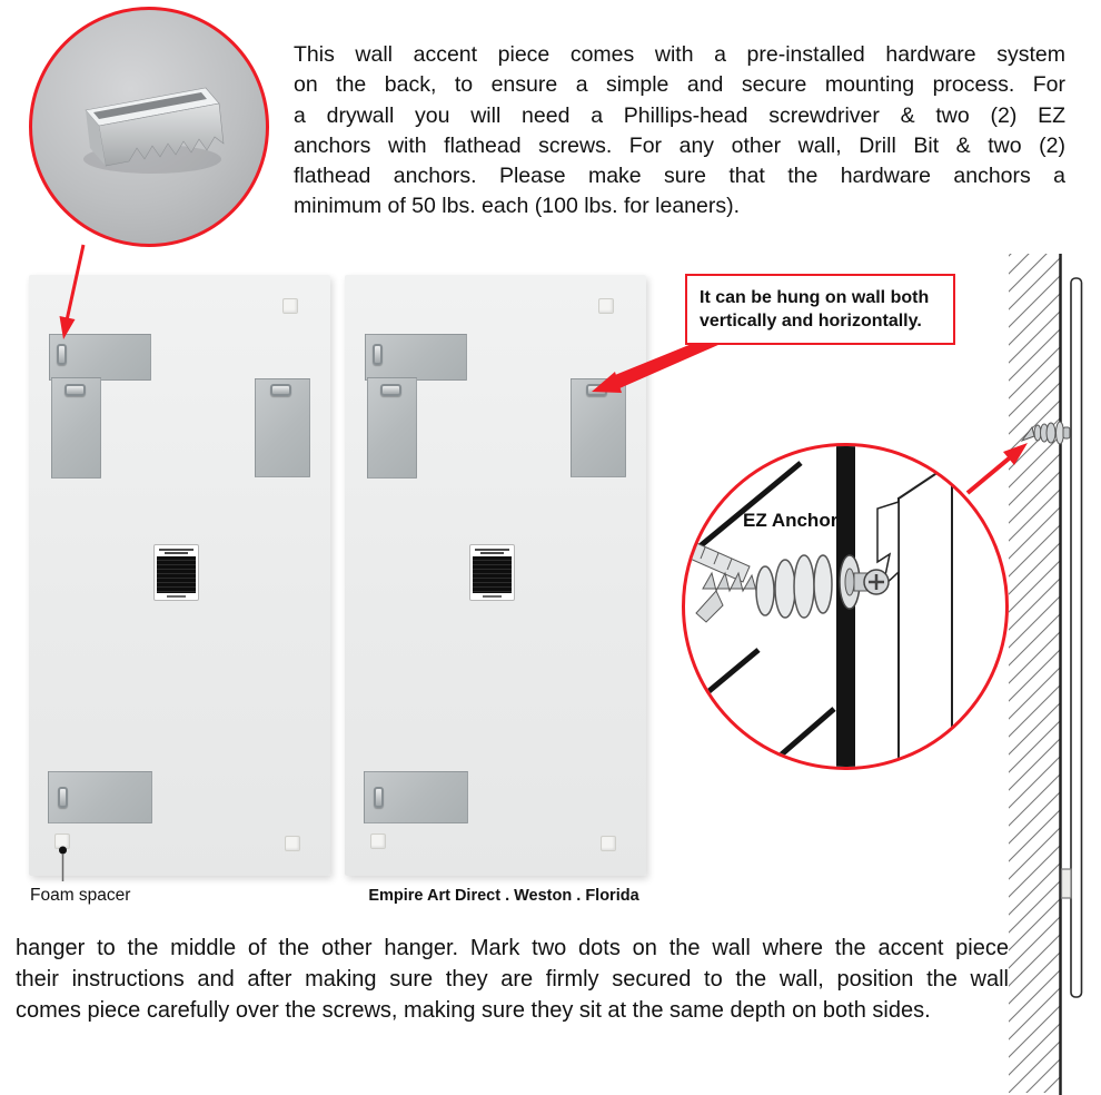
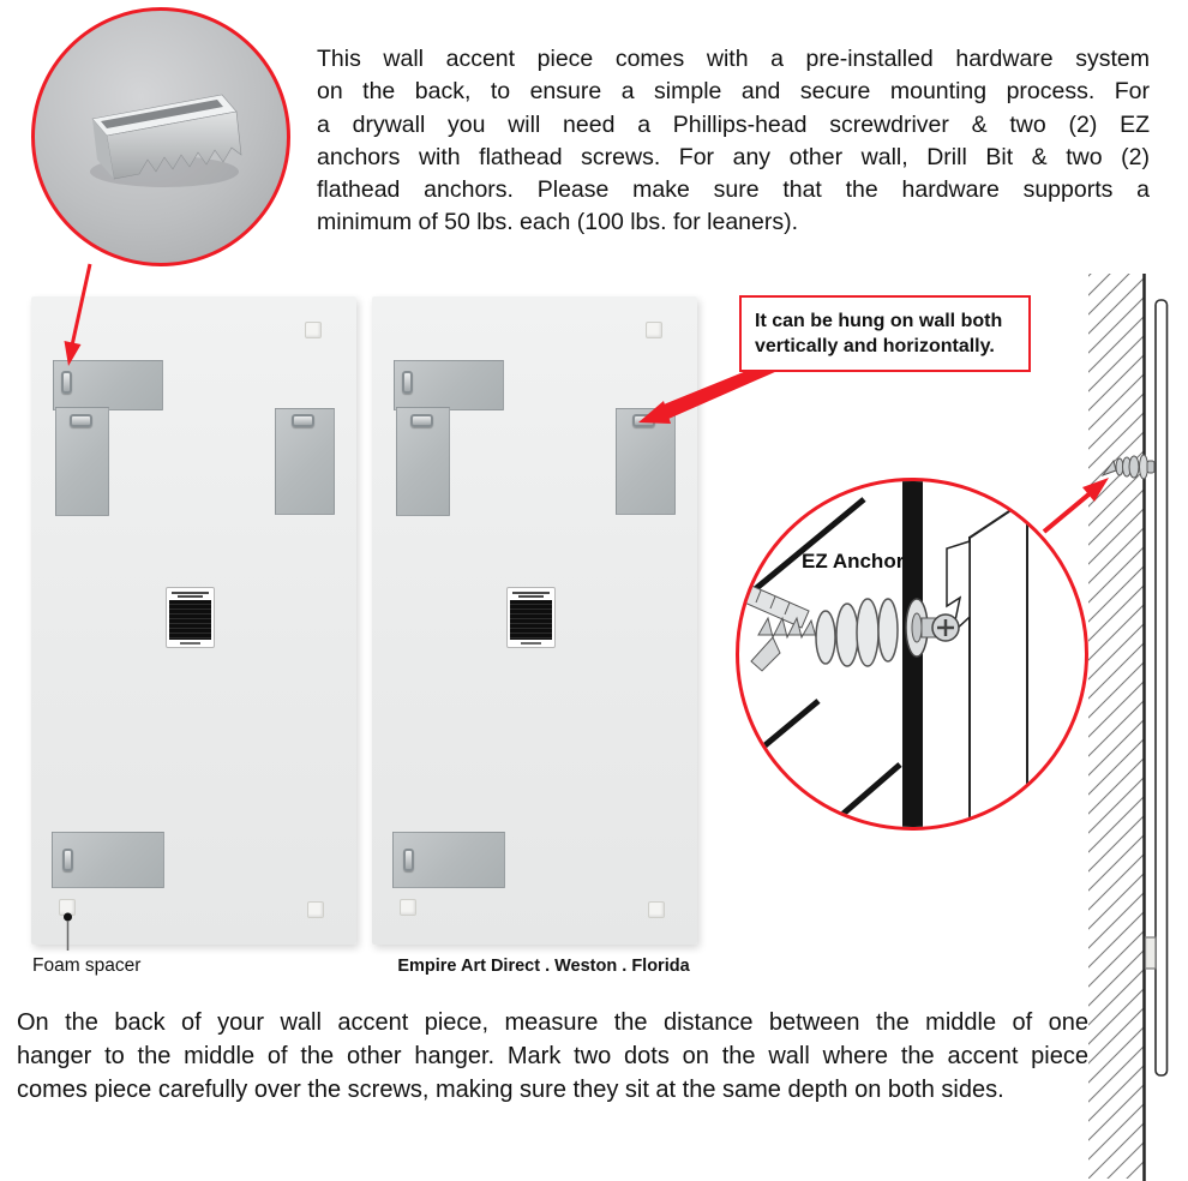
  This wall accent piece comes with a pre-installed hardware system
  on the back, to ensure a simple and secure mounting process. For
  a drywall you will need a Phillips-head screwdriver & two (2) EZ
  anchors with flathead screws. For any other wall, Drill Bit & two (2)
- flathead anchors. Please make sure that the hardware anchors a
+ flathead anchors. Please make sure that the hardware supports a
  minimum of 50 lbs. each (100 lbs. for leaners).
  It can be hung on wall both
  vertically and horizontally.
  EZ Anchor
  Foam spacer
  Empire Art Direct . Weston . Florida
+ On the back of your wall accent piece, measure the distance between the middle of one
  hanger to the middle of the other hanger. Mark two dots on the wall where the accent piece
- their instructions and after making sure they are firmly secured to the wall, position the wall
  comes piece carefully over the screws, making sure they sit at the same depth on both sides.
